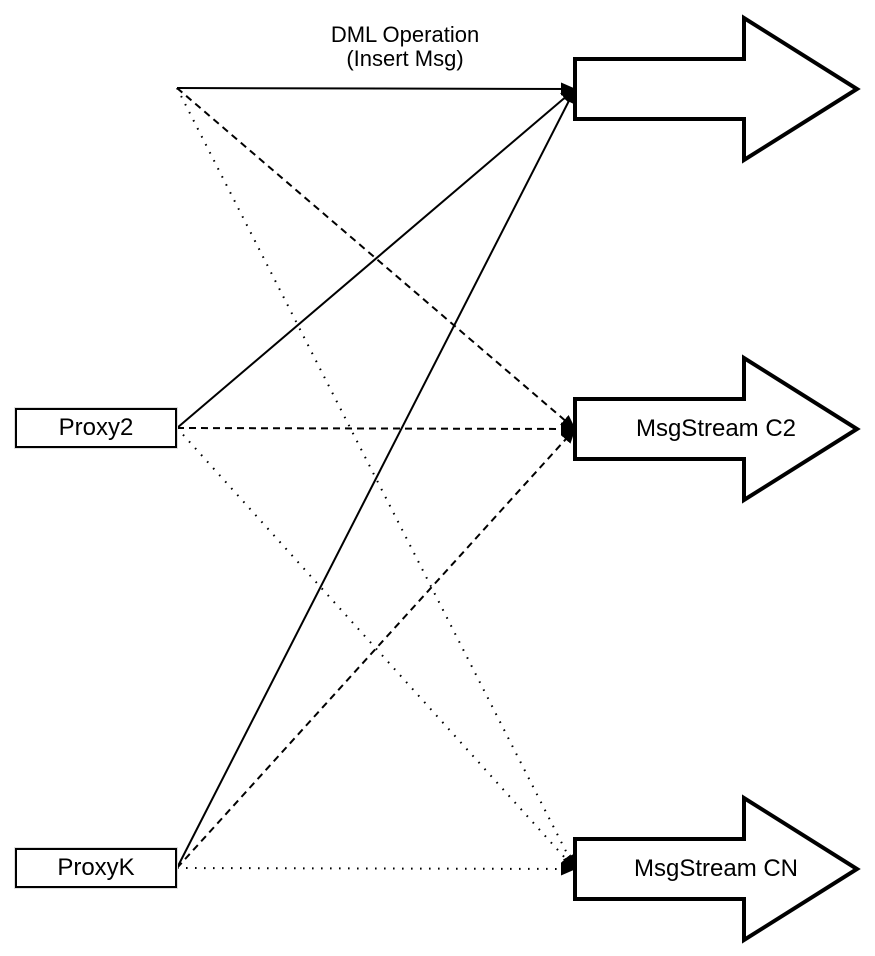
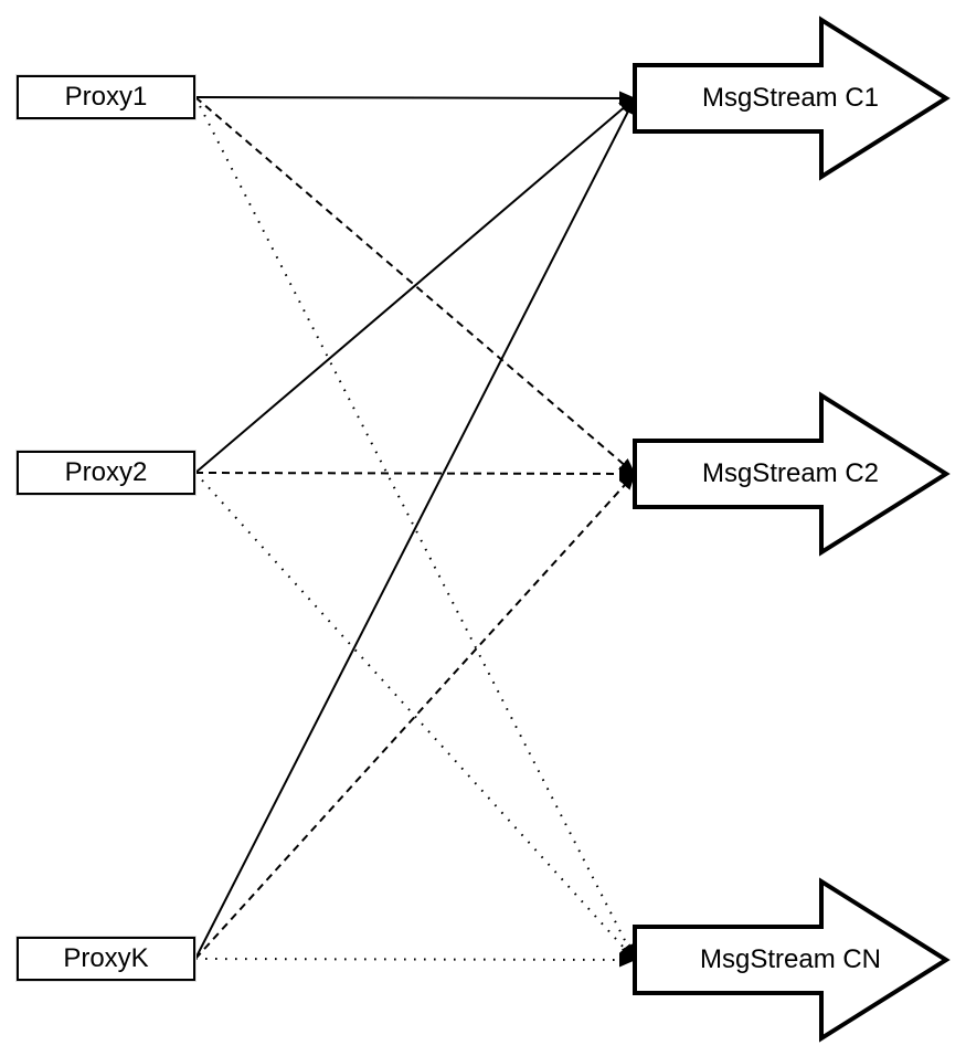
+ Proxy1
  Proxy2
  ProxyK
+ MsgStream C1
  MsgStream C2
  MsgStream CN
- DML Operation
- (Insert Msg)
